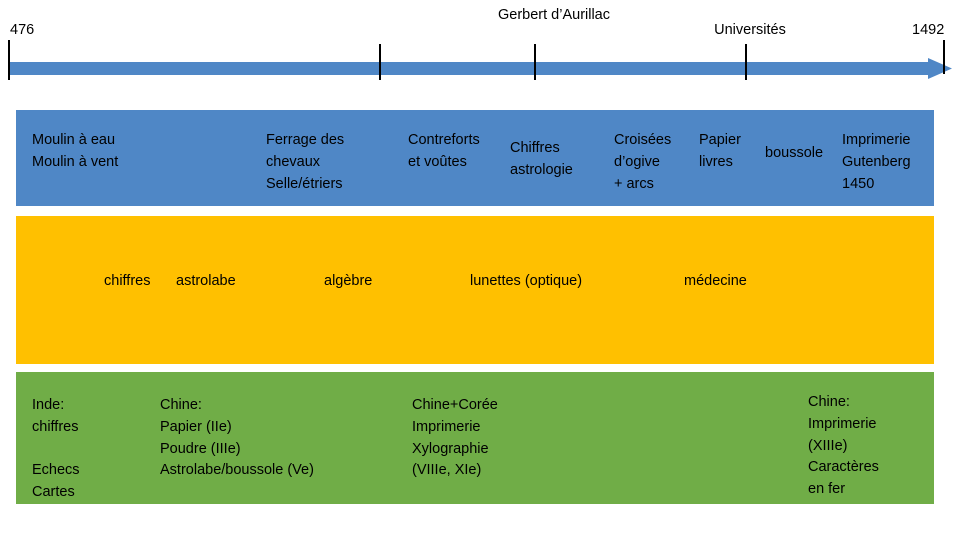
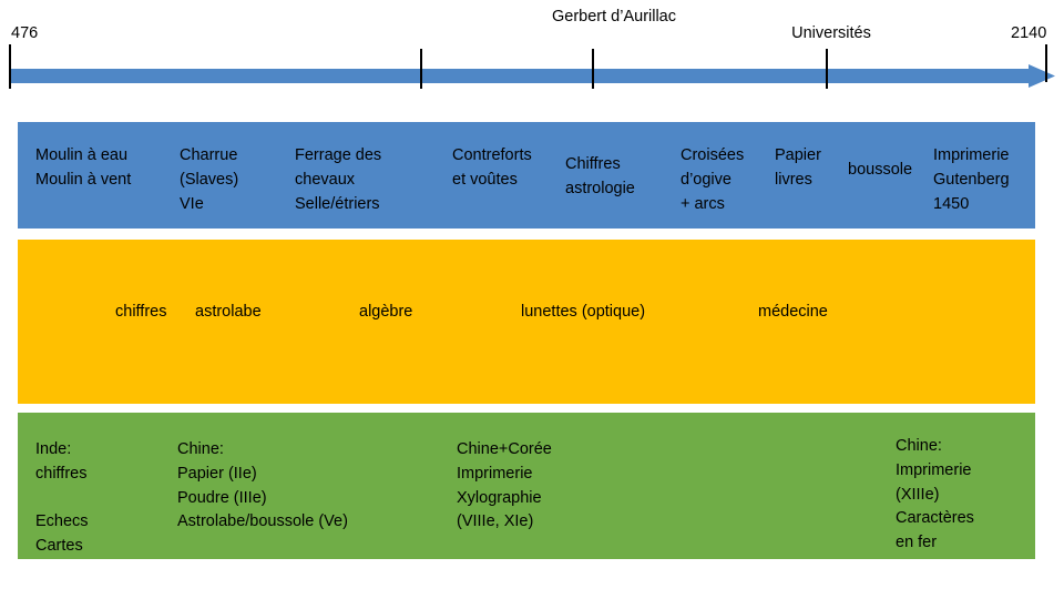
  476
- 1492
+ 2140
  Gerbert d’Aurillac
  Universités
  Moulin à eau
  Moulin à vent
+ Charrue
+ (Slaves)
+ VIe
  Ferrage des
  chevaux
  Selle/étriers
  Contreforts
  et voûtes
  Chiffres
  astrologie
  Croisées
  d’ogive
  + arcs
  Papier
  livres
  boussole
  Imprimerie
  Gutenberg
  1450
  chiffres
  astrolabe
  algèbre
  lunettes (optique)
  médecine
  Inde:
  chiffres
  Echecs
  Cartes
  Chine:
  Papier (IIe)
  Poudre (IIIe)
  Astrolabe/boussole (Ve)
  Chine+Corée
  Imprimerie
  Xylographie
  (VIIIe, XIe)
  Chine:
  Imprimerie
  (XIIIe)
  Caractères
  en fer
